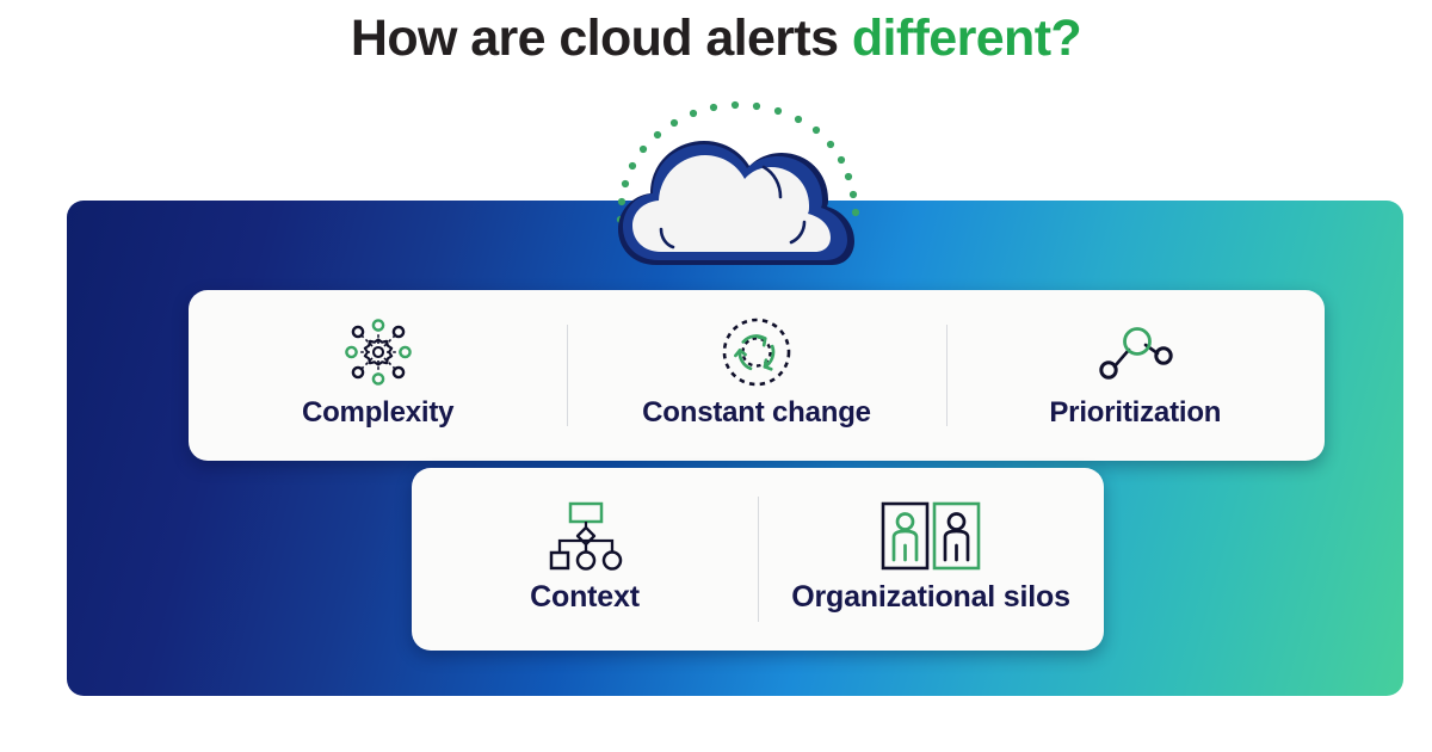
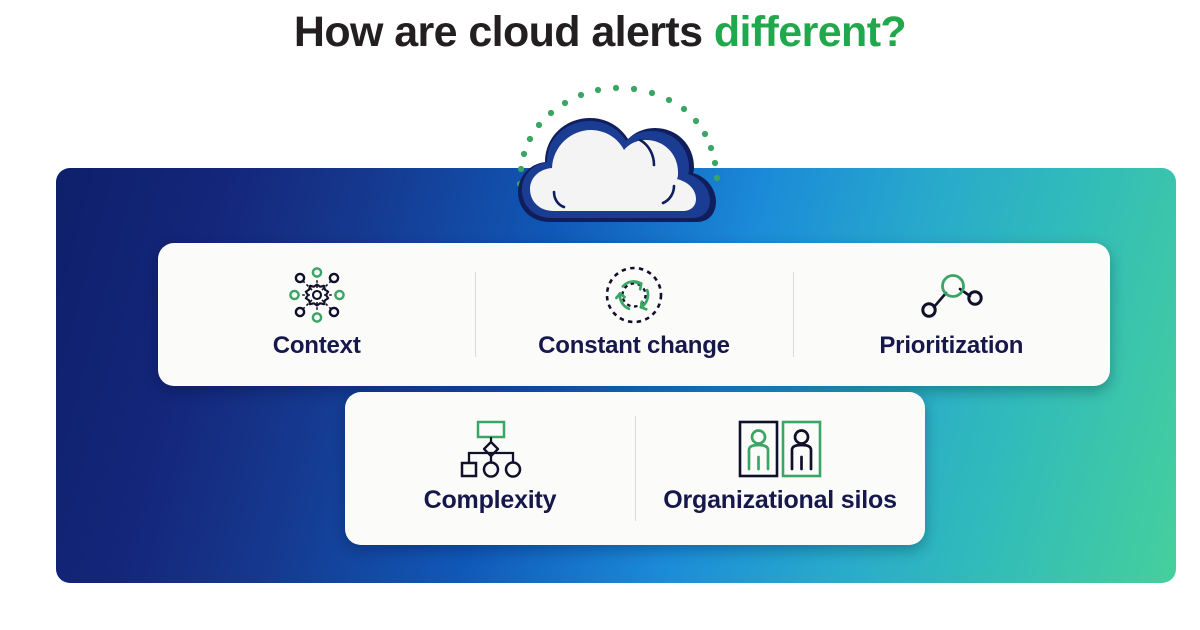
  How are cloud alerts different?
- Complexity
+ Context
  Constant change
  Prioritization
- Context
+ Complexity
  Organizational silos
